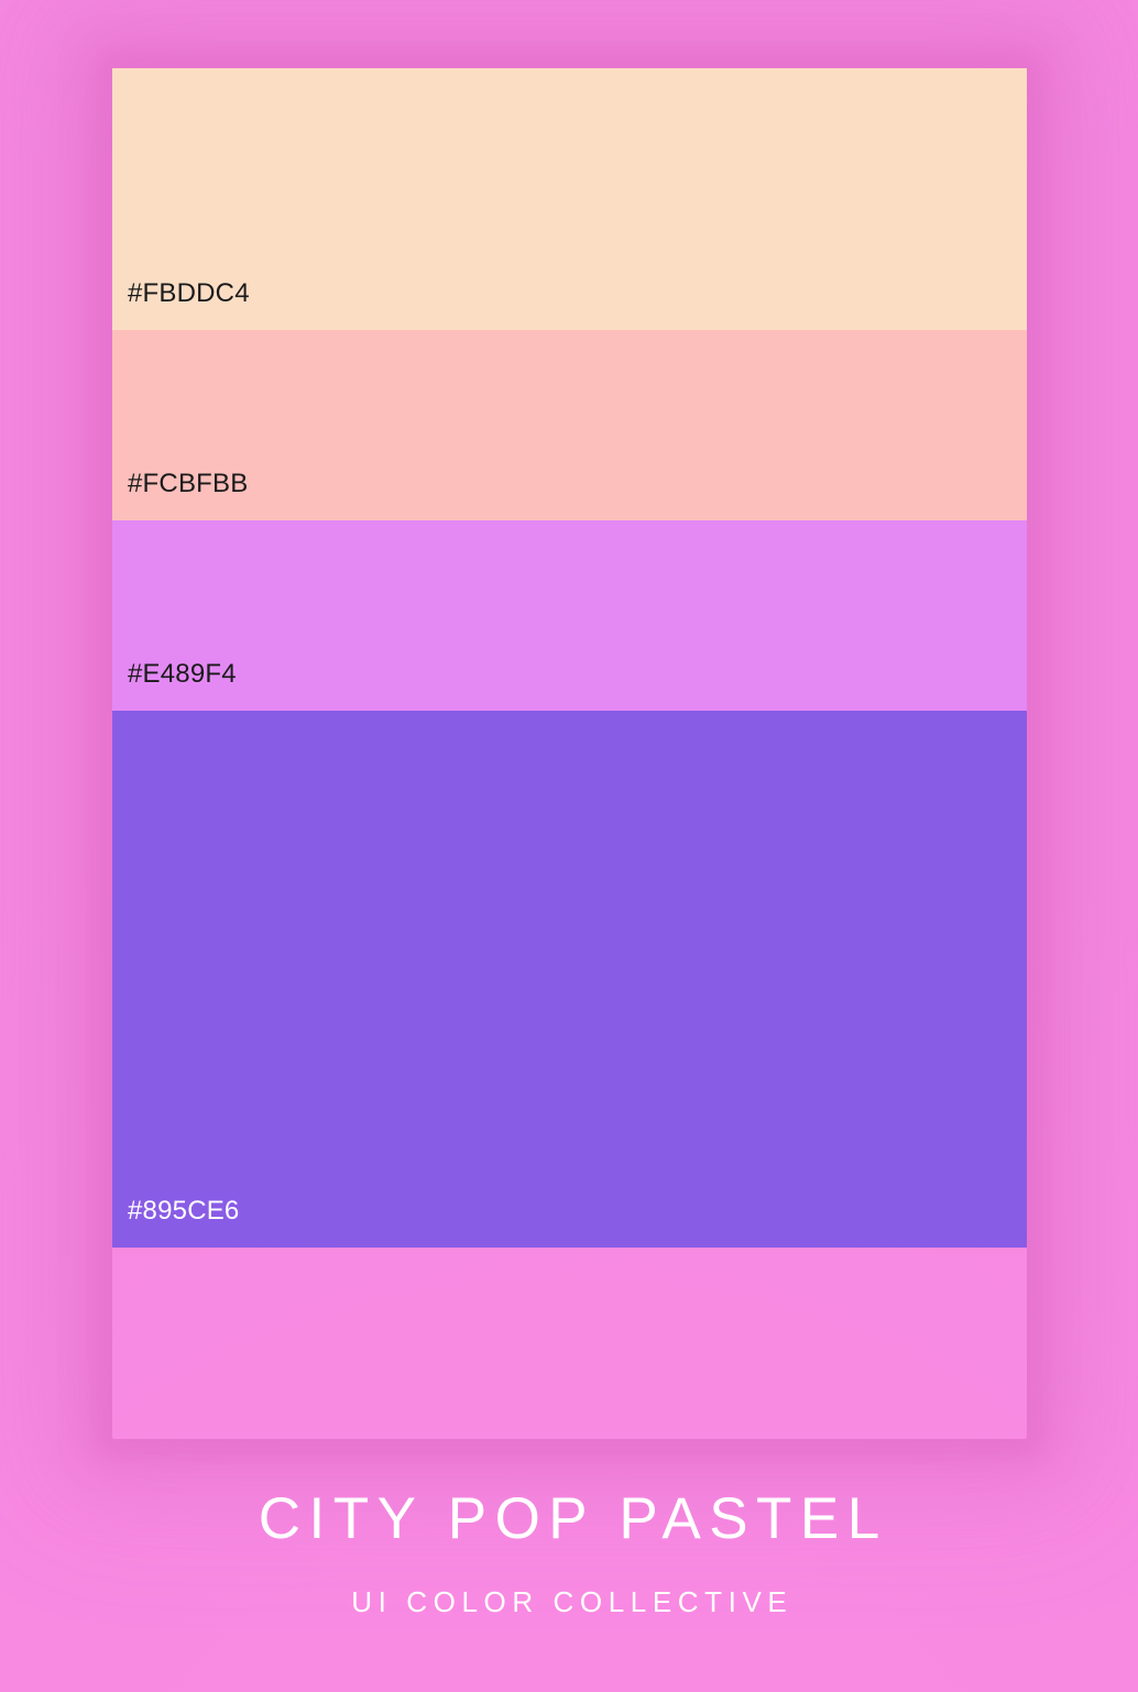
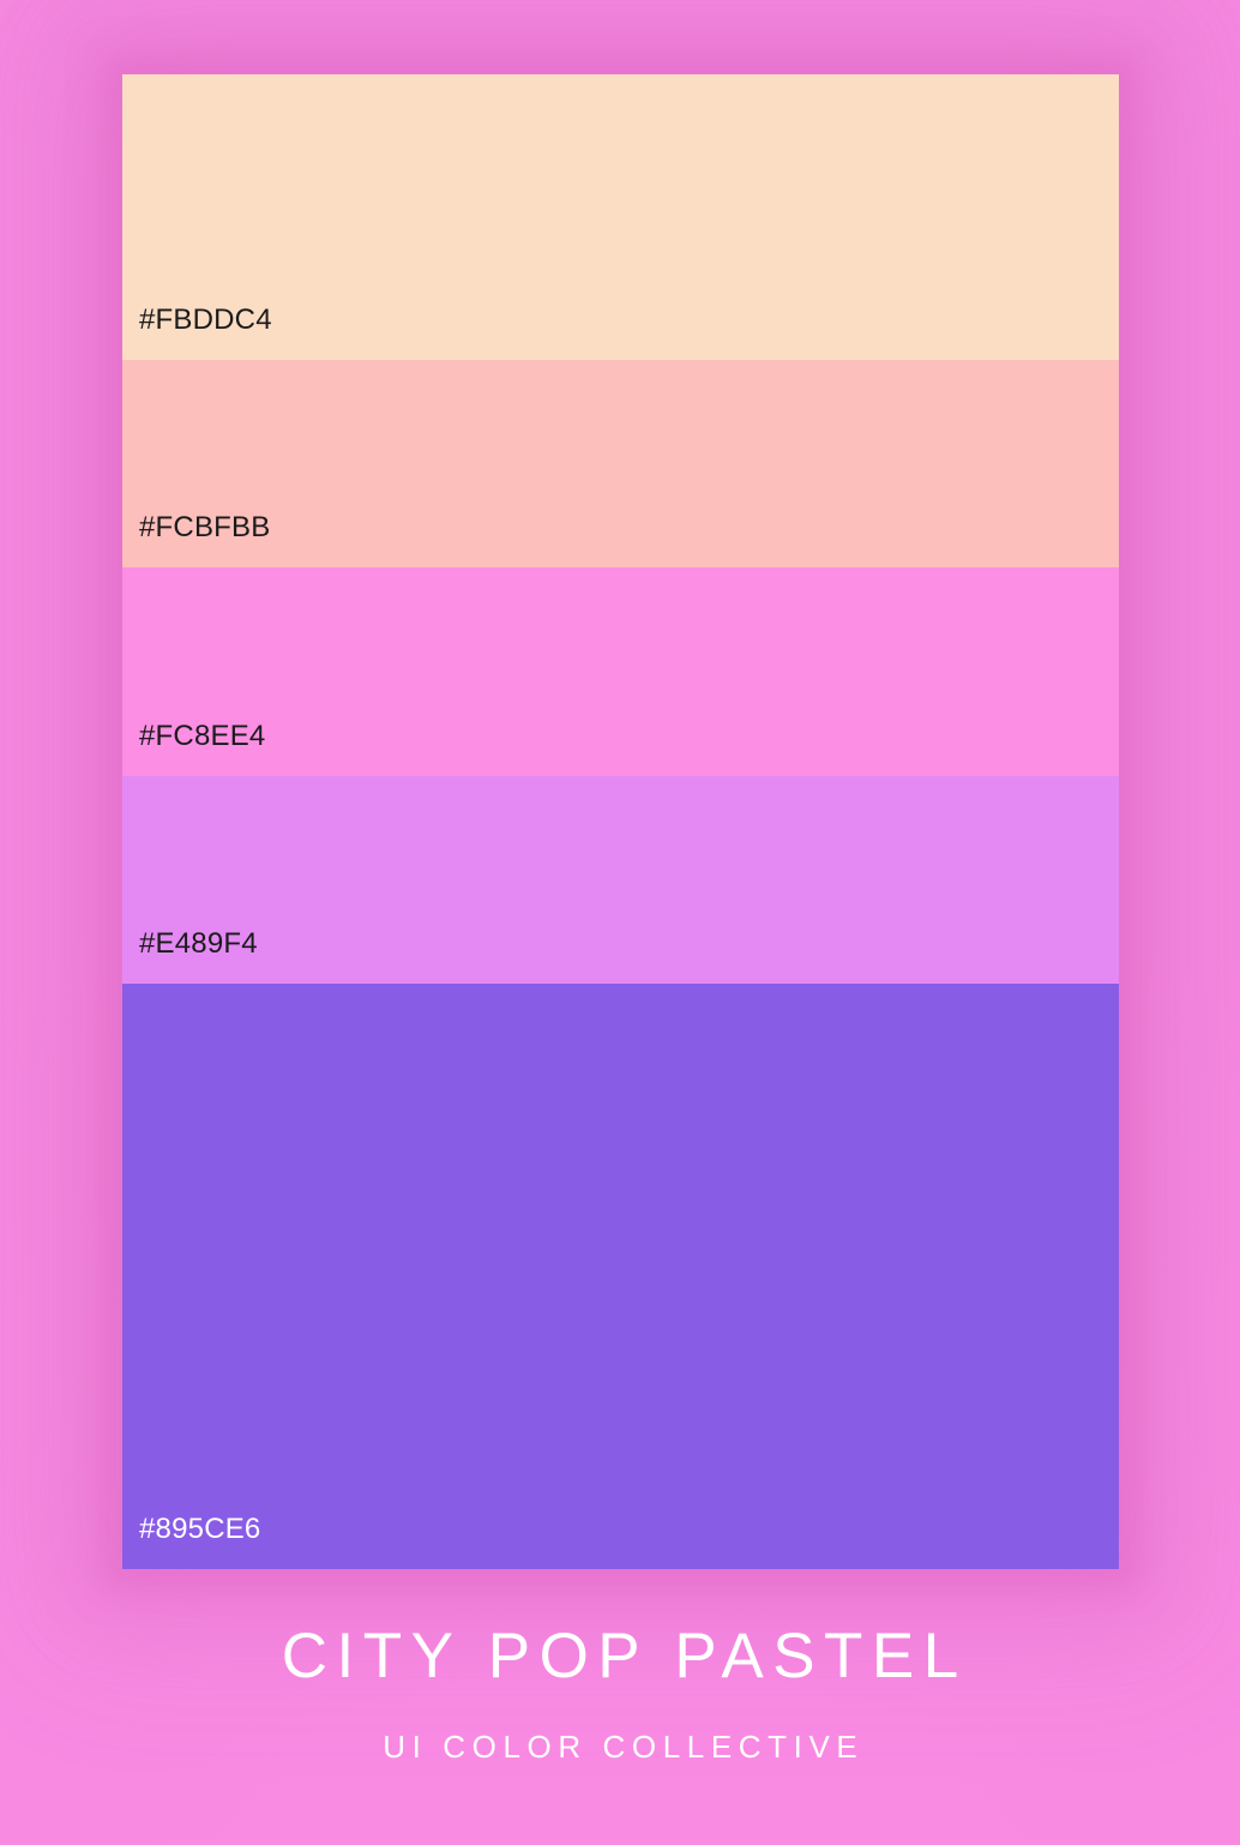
  #FBDDC4
  #FCBFBB
+ #FC8EE4
  #E489F4
  #895CE6
  CITY POP PASTEL
  UI COLOR COLLECTIVE
